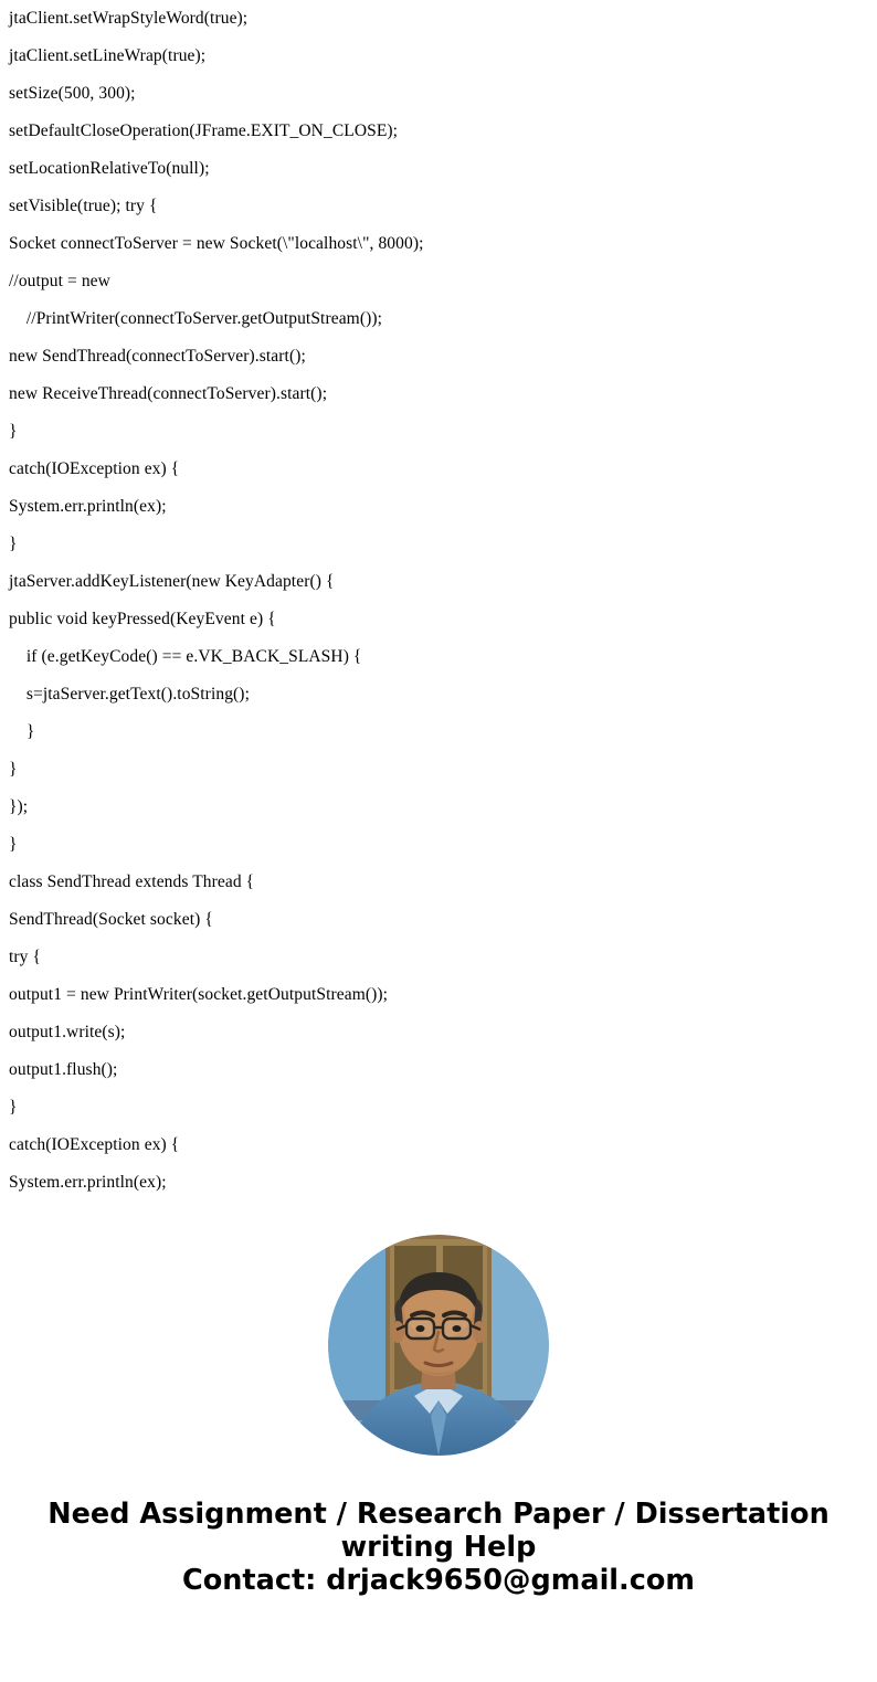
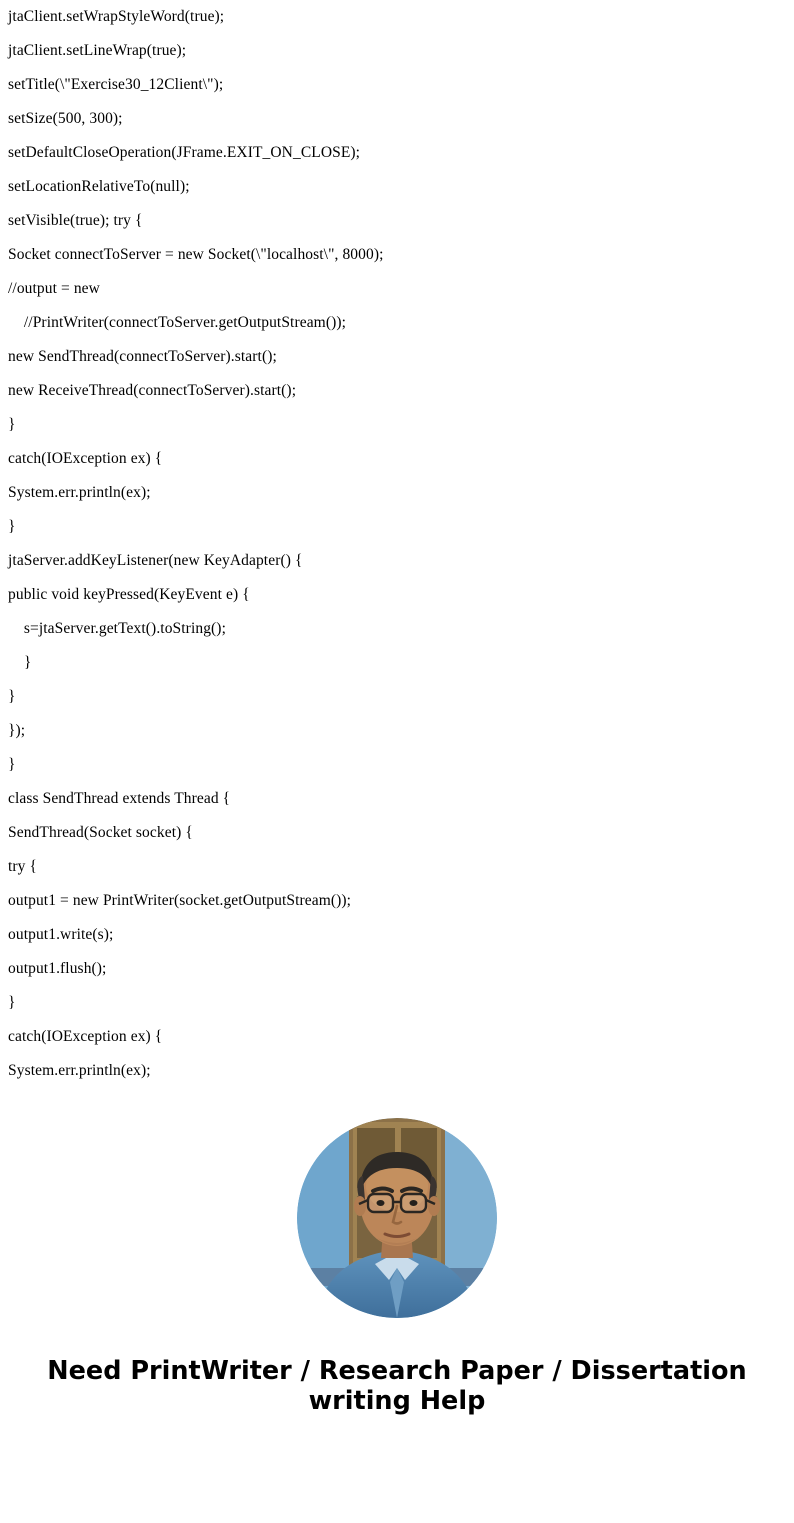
  jtaClient.setWrapStyleWord(true);
  jtaClient.setLineWrap(true);
+ setTitle(\"Exercise30_12Client\");
  setSize(500, 300);
  setDefaultCloseOperation(JFrame.EXIT_ON_CLOSE);
  setLocationRelativeTo(null);
  setVisible(true); try {
  Socket connectToServer = new Socket(\"localhost\", 8000);
  //output = new
  //PrintWriter(connectToServer.getOutputStream());
  new SendThread(connectToServer).start();
  new ReceiveThread(connectToServer).start();
  }
  catch(IOException ex) {
  System.err.println(ex);
  }
  jtaServer.addKeyListener(new KeyAdapter() {
  public void keyPressed(KeyEvent e) {
- if (e.getKeyCode() == e.VK_BACK_SLASH) {
  s=jtaServer.getText().toString();
  }
  }
  });
  }
  class SendThread extends Thread {
  SendThread(Socket socket) {
  try {
  output1 = new PrintWriter(socket.getOutputStream());
  output1.write(s);
  output1.flush();
  }
  catch(IOException ex) {
  System.err.println(ex);
- Need Assignment / Research Paper / Dissertation
+ Need PrintWriter / Research Paper / Dissertation
  writing Help
- Contact: drjack9650@gmail.com
